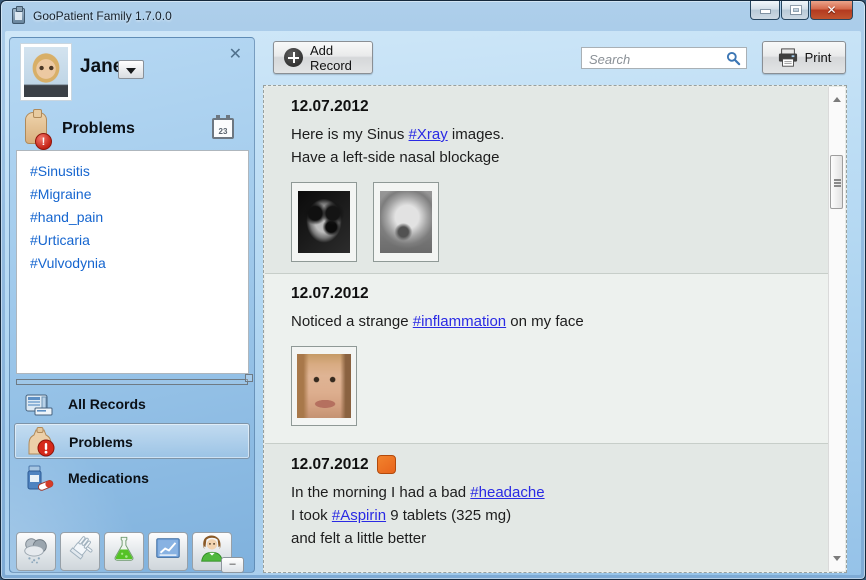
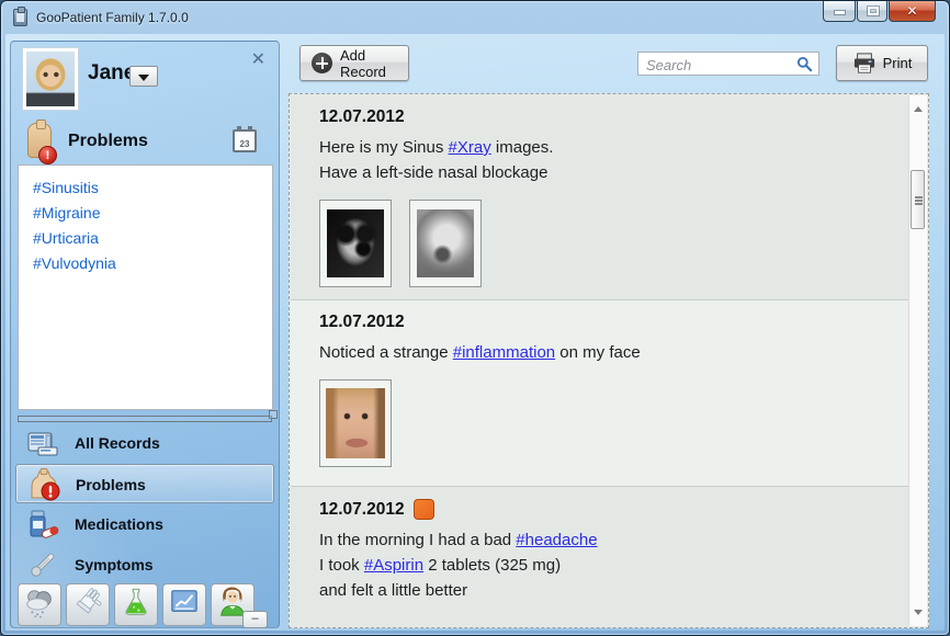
  GooPatient Family 1.7.0.0
  ✕
  Jan
  ✕
  !
  Problems
  23
  #Sinusitis
  #Migraine
- #hand_pain
  #Urticaria
  #Vulvodynia
  All Records
  Problems
  Medications
+ Symptoms
  –
  12.07.2012
  Here is my Sinus #Xray images.
  Have a left-side nasal blockage
  12.07.2012
  Noticed a strange #inflammation on my face
  12.07.2012
  In the morning I had a bad #headache
- I took #Aspirin 9 tablets (325 mg)
+ I took #Aspirin 2 tablets (325 mg)
  and felt a little better
